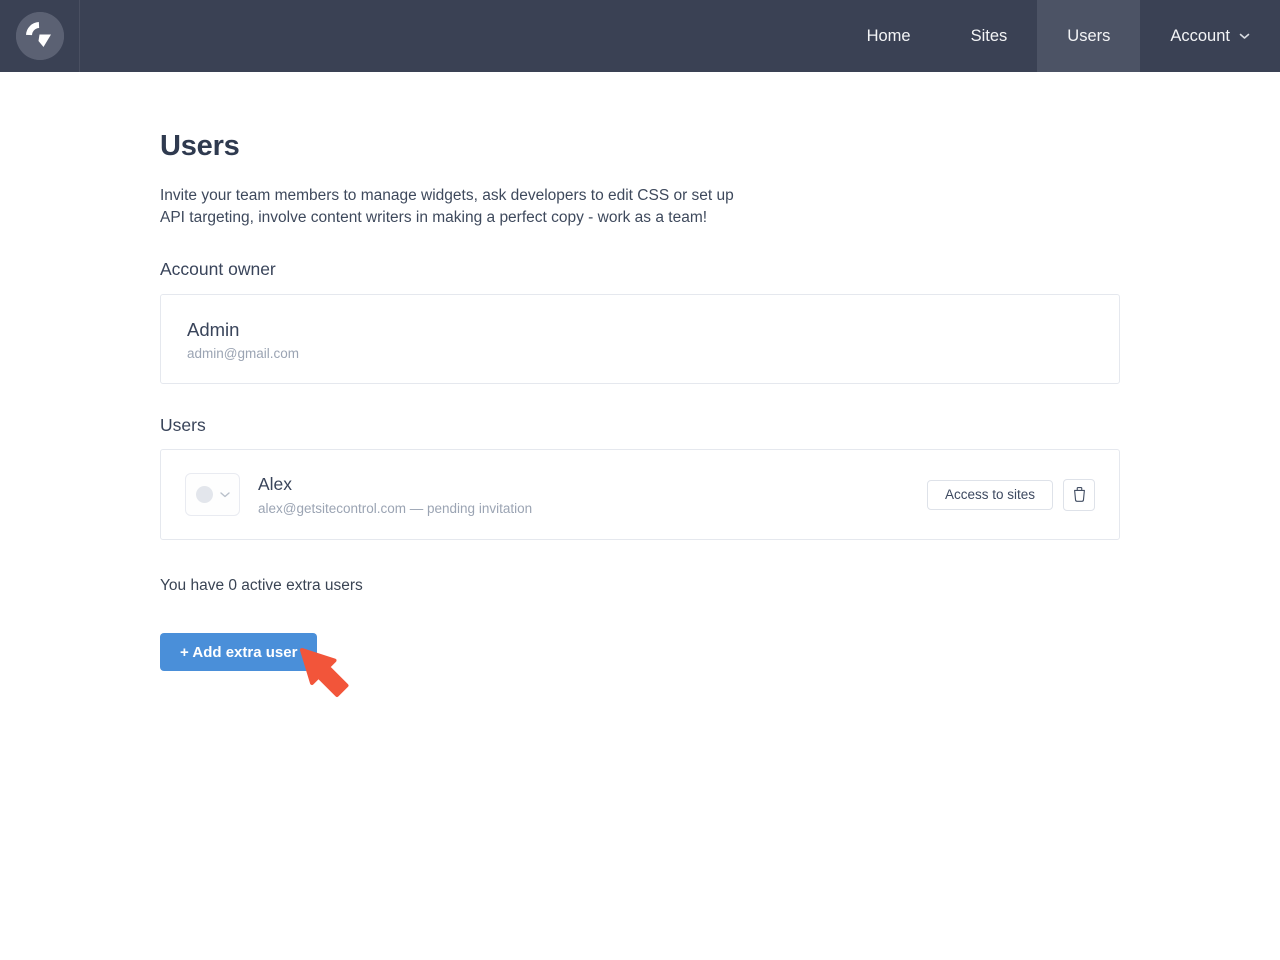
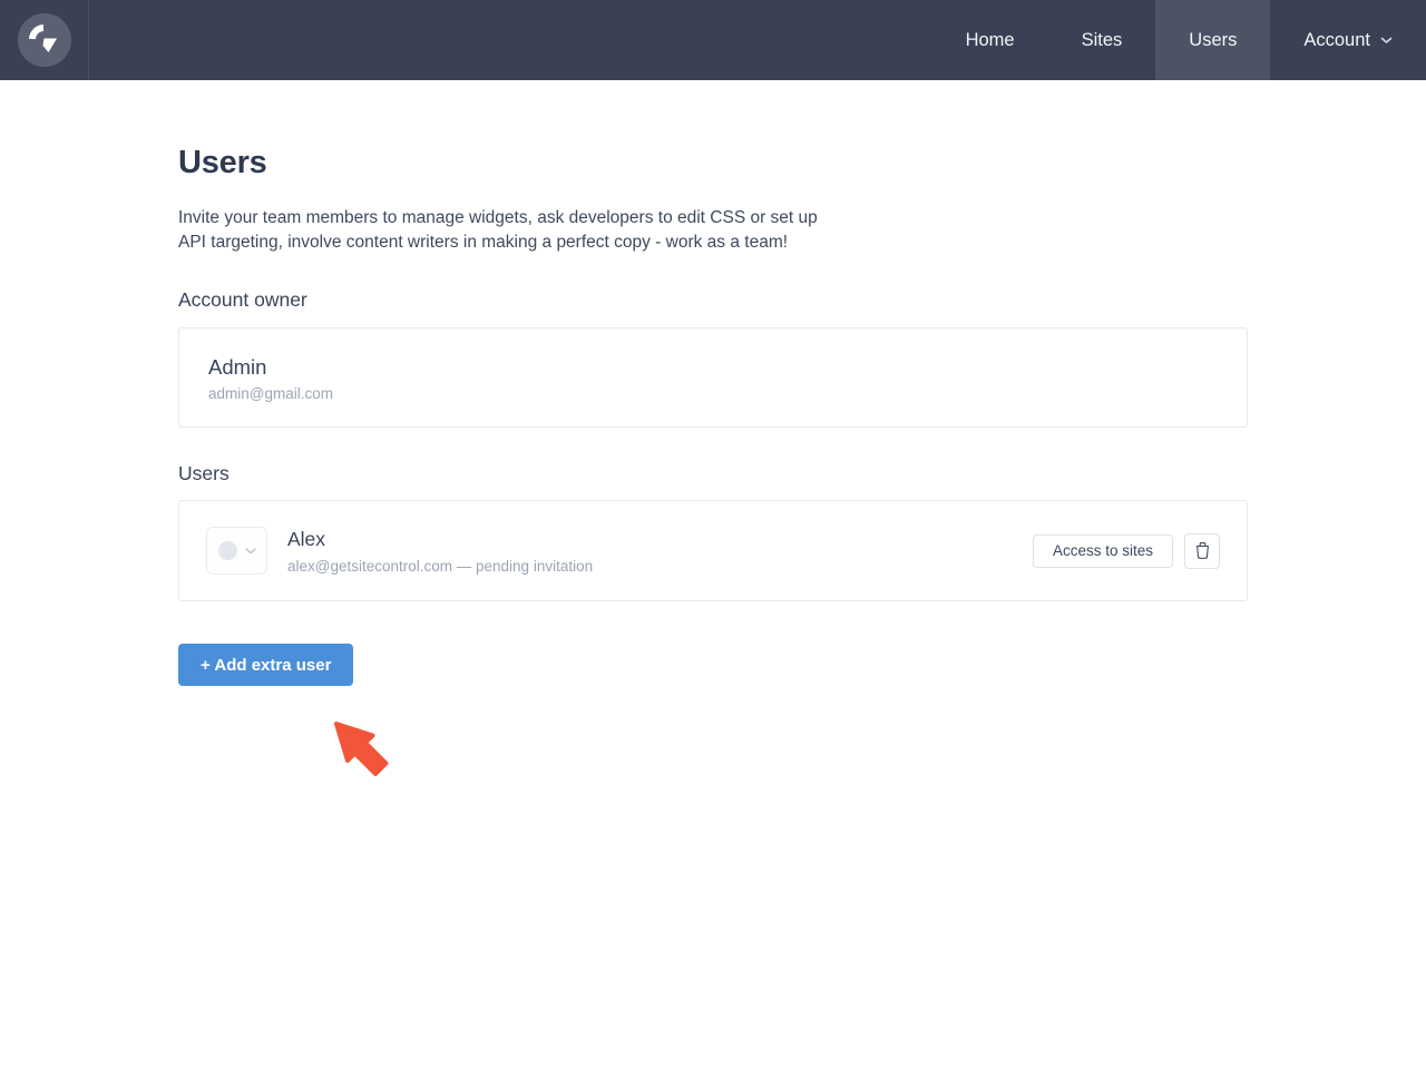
  Home
  Sites
  Users
  Account
  Users
  Invite your team members to manage widgets, ask developers to edit CSS or set up
  API targeting, involve content writers in making a perfect copy - work as a team!
  Account owner
  Admin
  admin@gmail.com
  Users
  Alex
  alex@getsitecontrol.com — pending invitation
  Access to sites
- You have 0 active extra users
  + Add extra user
